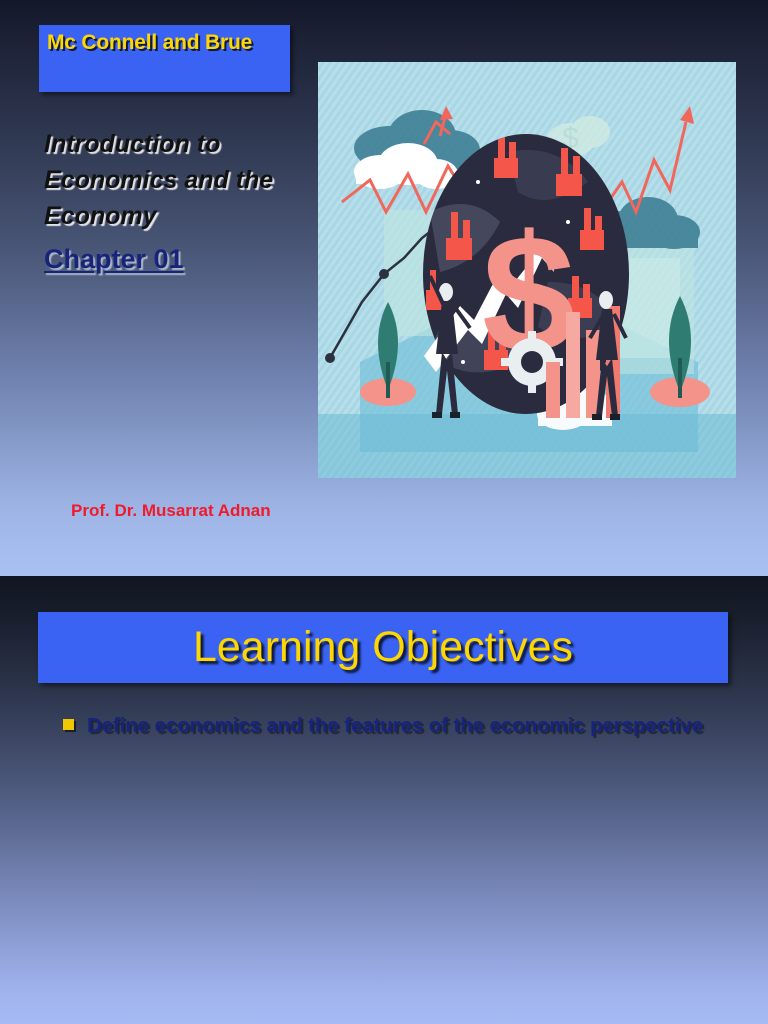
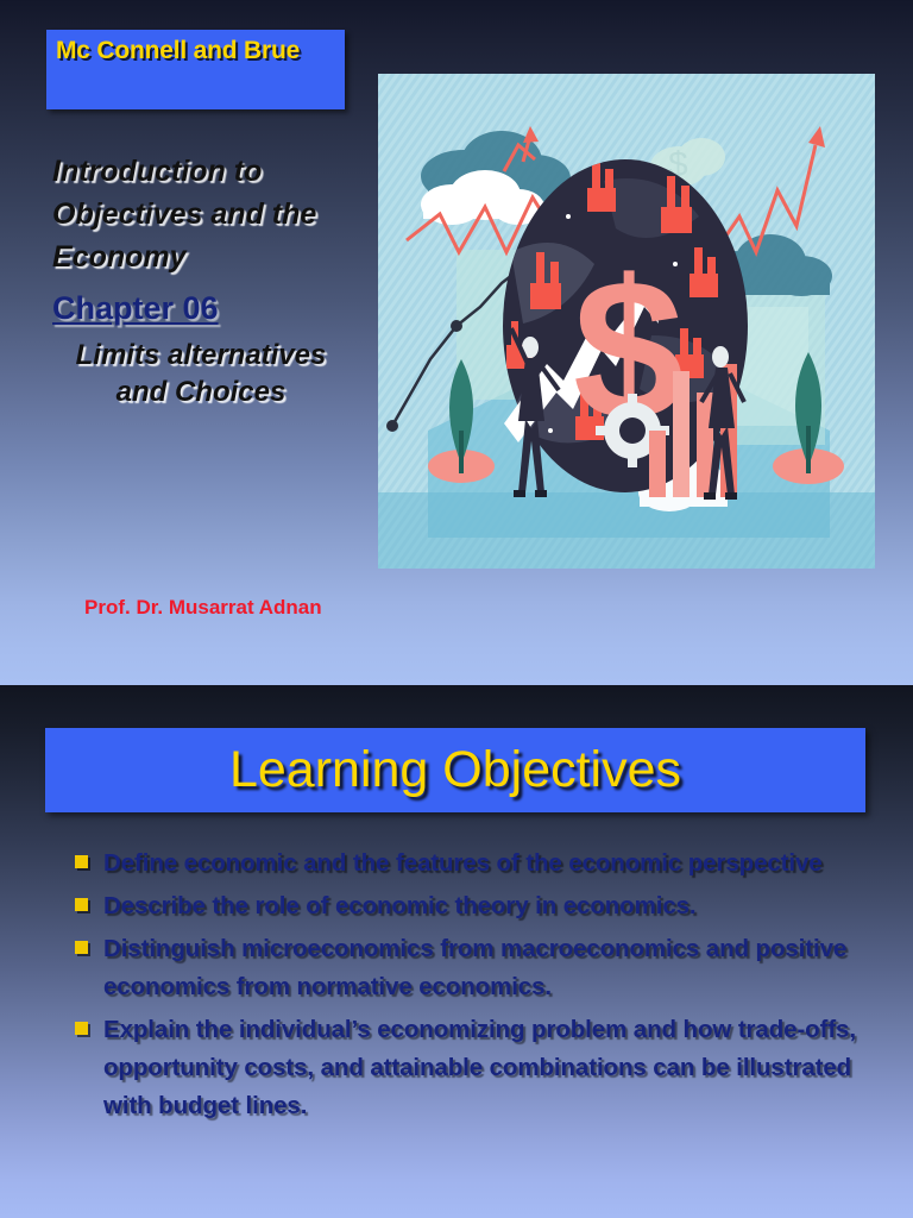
  Mc Connell and Brue
- Introduction to Economics and the Economy
+ Introduction to Objectives and the Economy
- Chapter 01
+ Chapter 06
+ Limits alternatives and Choices
  Prof. Dr. Musarrat Adnan
  $
  $
  Learning Objectives
- Define economics and the features of the economic perspective
+ Define economic and the features of the economic perspective
+ Describe the role of economic theory in economics.
+ Distinguish microeconomics from macroeconomics and positive economics from normative economics.
+ Explain the individual’s economizing problem and how trade-offs, opportunity costs, and attainable combinations can be illustrated with budget lines.
